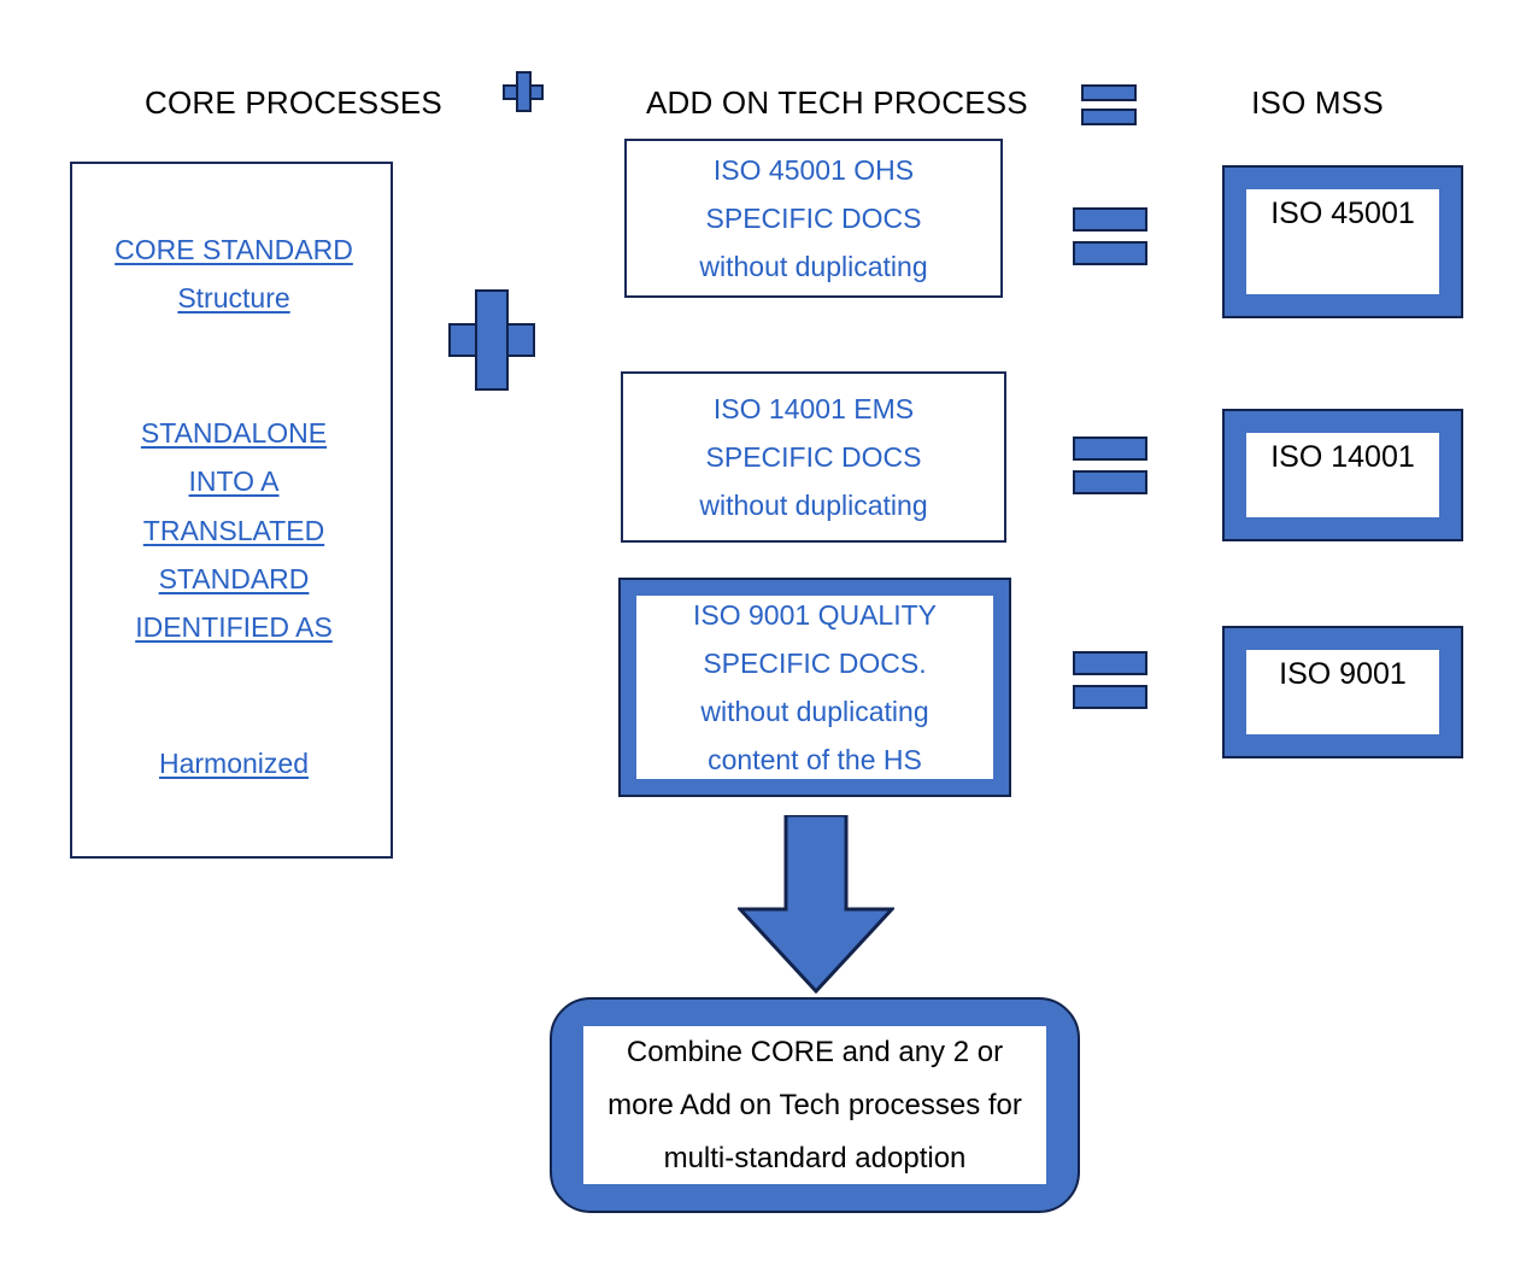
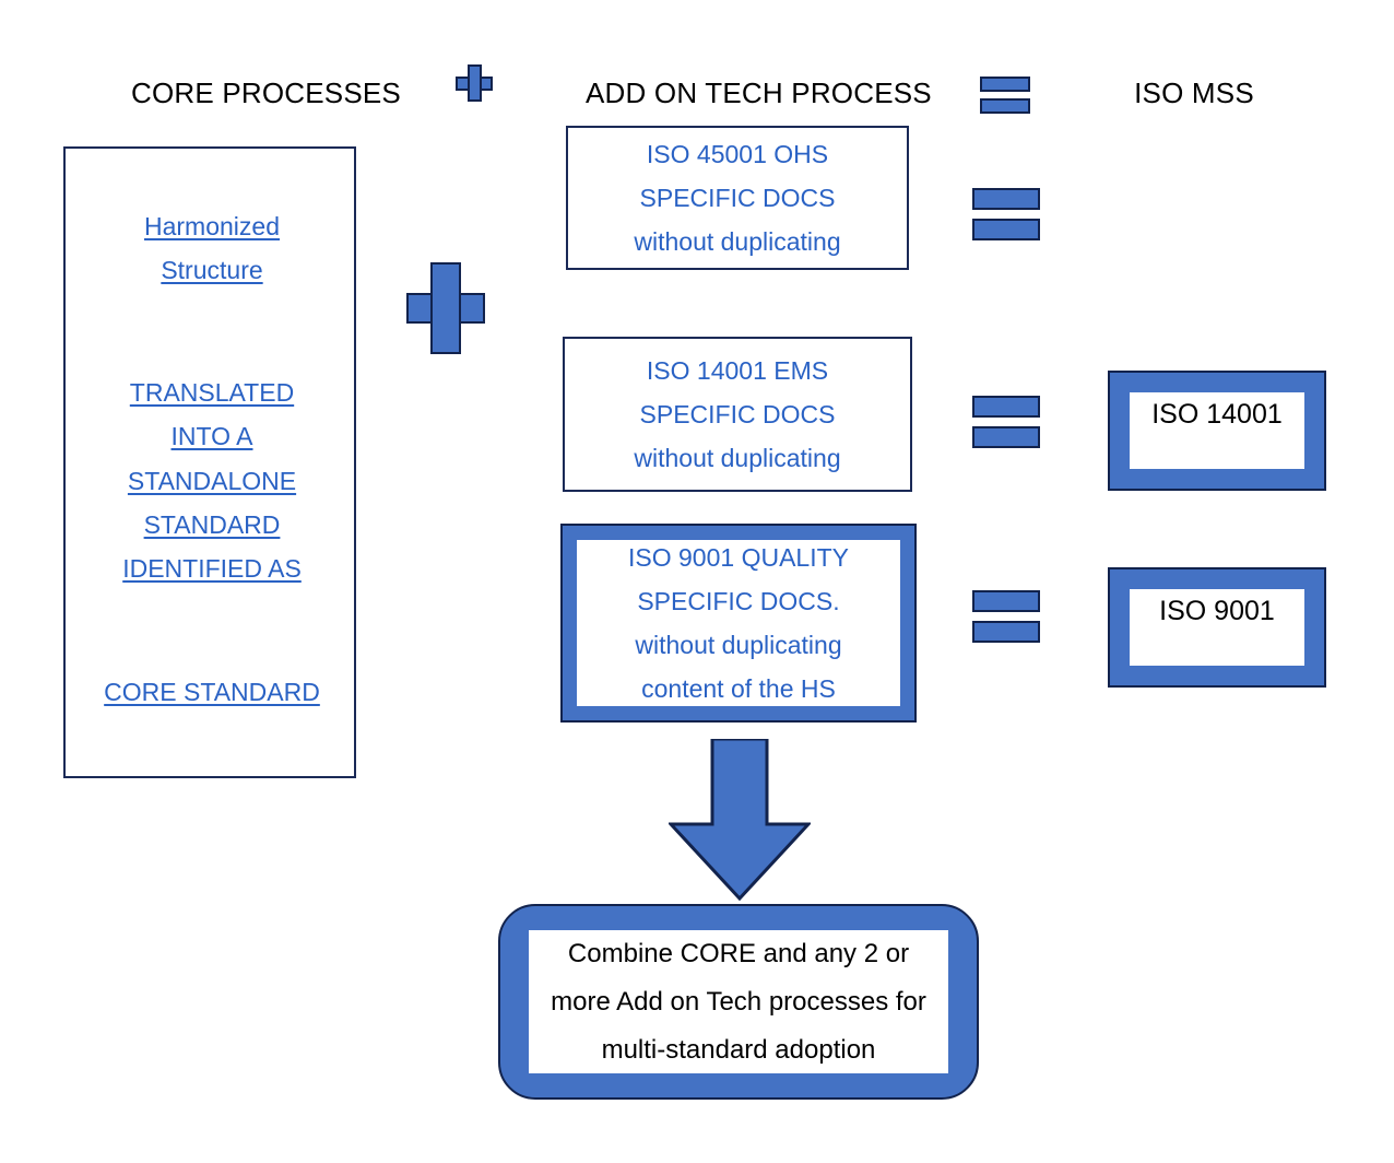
  CORE PROCESSES
  ADD ON TECH PROCESS
  ISO MSS
- CORE STANDARD
+ Harmonized
  Structure
- STANDALONE
+ TRANSLATED
  INTO A
- TRANSLATED
+ STANDALONE
  STANDARD
  IDENTIFIED AS
- Harmonized
+ CORE STANDARD
  ISO 45001 OHS
  SPECIFIC DOCS
  without duplicating
  ISO 14001 EMS
  SPECIFIC DOCS
  without duplicating
  ISO 9001 QUALITY
  SPECIFIC DOCS.
  without duplicating
  content of the HS
- ISO 45001
  ISO 14001
  ISO 9001
  Combine CORE and any 2 or
  more Add on Tech processes for
  multi-standard adoption
